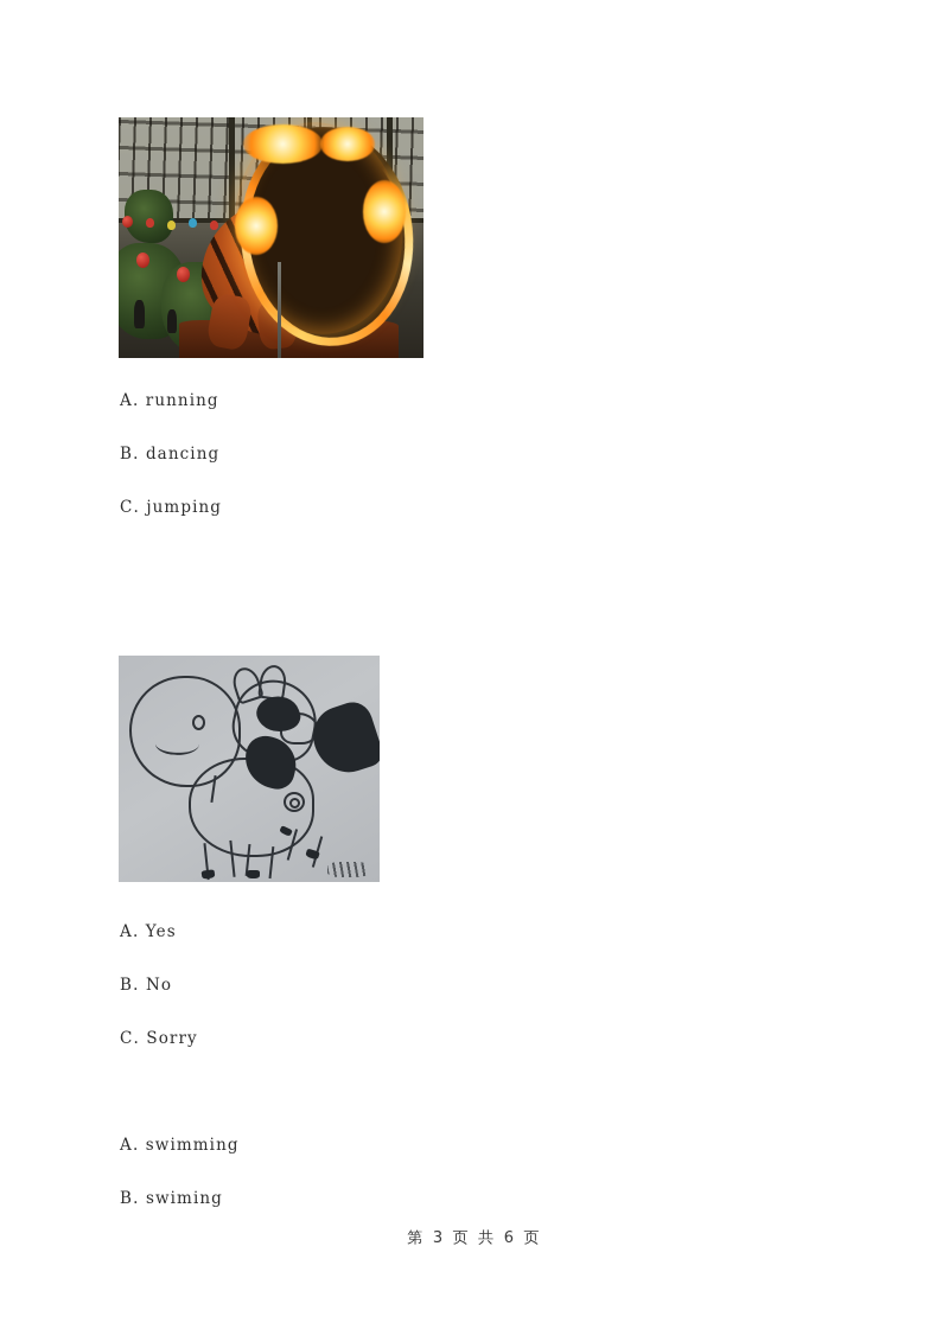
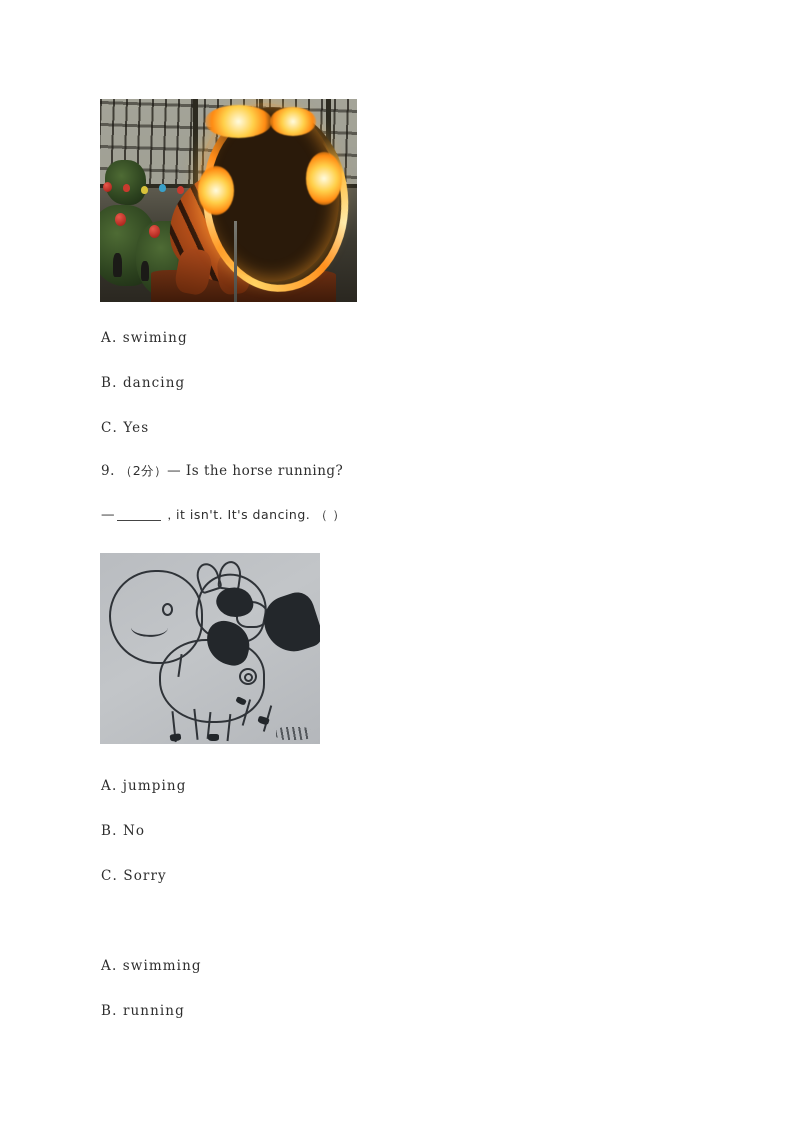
- A. running
+ A. swiming
  B. dancing
- C. jumping
+ C. Yes
+ 9. （2分）— Is the horse running?
+ — ，it isn't. It's dancing. （ ）
- A. Yes
+ A. jumping
  B. No
  C. Sorry
  A. swimming
- B. swiming
+ B. running
- 第 3 页 共 6 页
